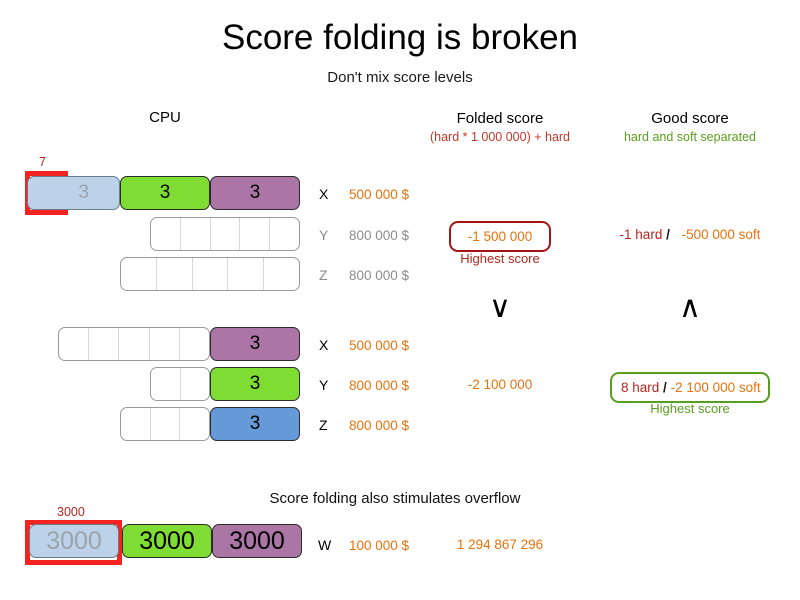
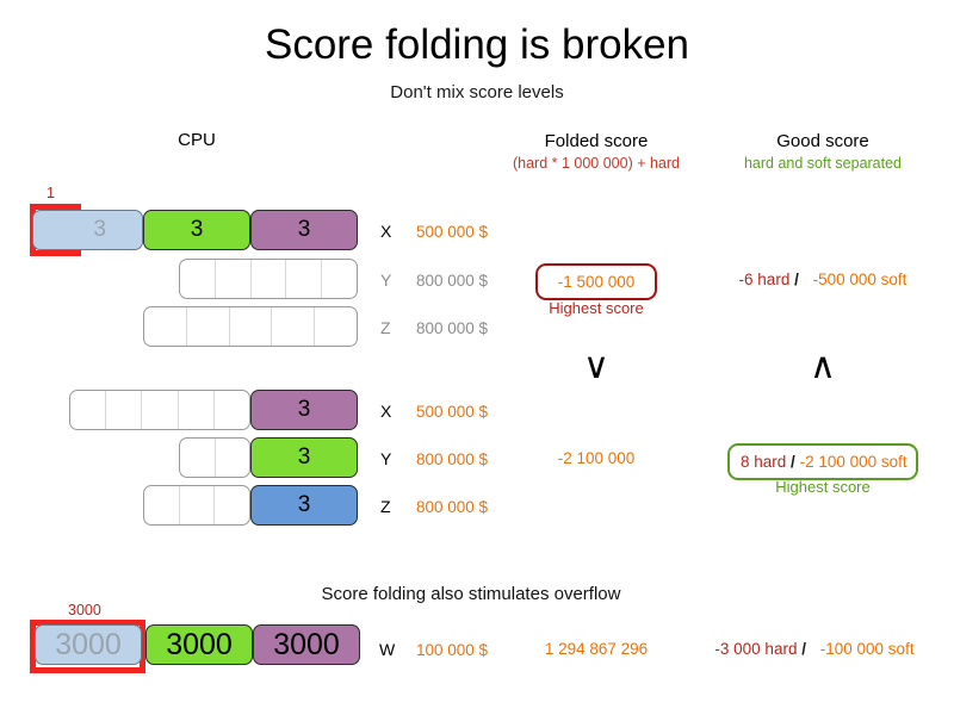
  Score folding is broken
  Don't mix score levels
  CPU
  Folded score
  (hard * 1 000 000) + hard
  Good score
  hard and soft separated
- 7
+ 1
  3
  3
  3
  X
  500 000 $
  Y
  800 000 $
  Z
  800 000 $
  -1 500 000
  Highest score
- -1 hard / -500 000 soft
+ -6 hard / -500 000 soft
  ∨
  ∧
  3
  3
  3
  X
  500 000 $
  Y
  800 000 $
  Z
  800 000 $
  -2 100 000
  8 hard / -2 100 000 soft
  Highest score
  Score folding also stimulates overflow
  3000
  3000
  3000
  3000
  W
  100 000 $
  1 294 867 296
+ -3 000 hard / -100 000 soft
